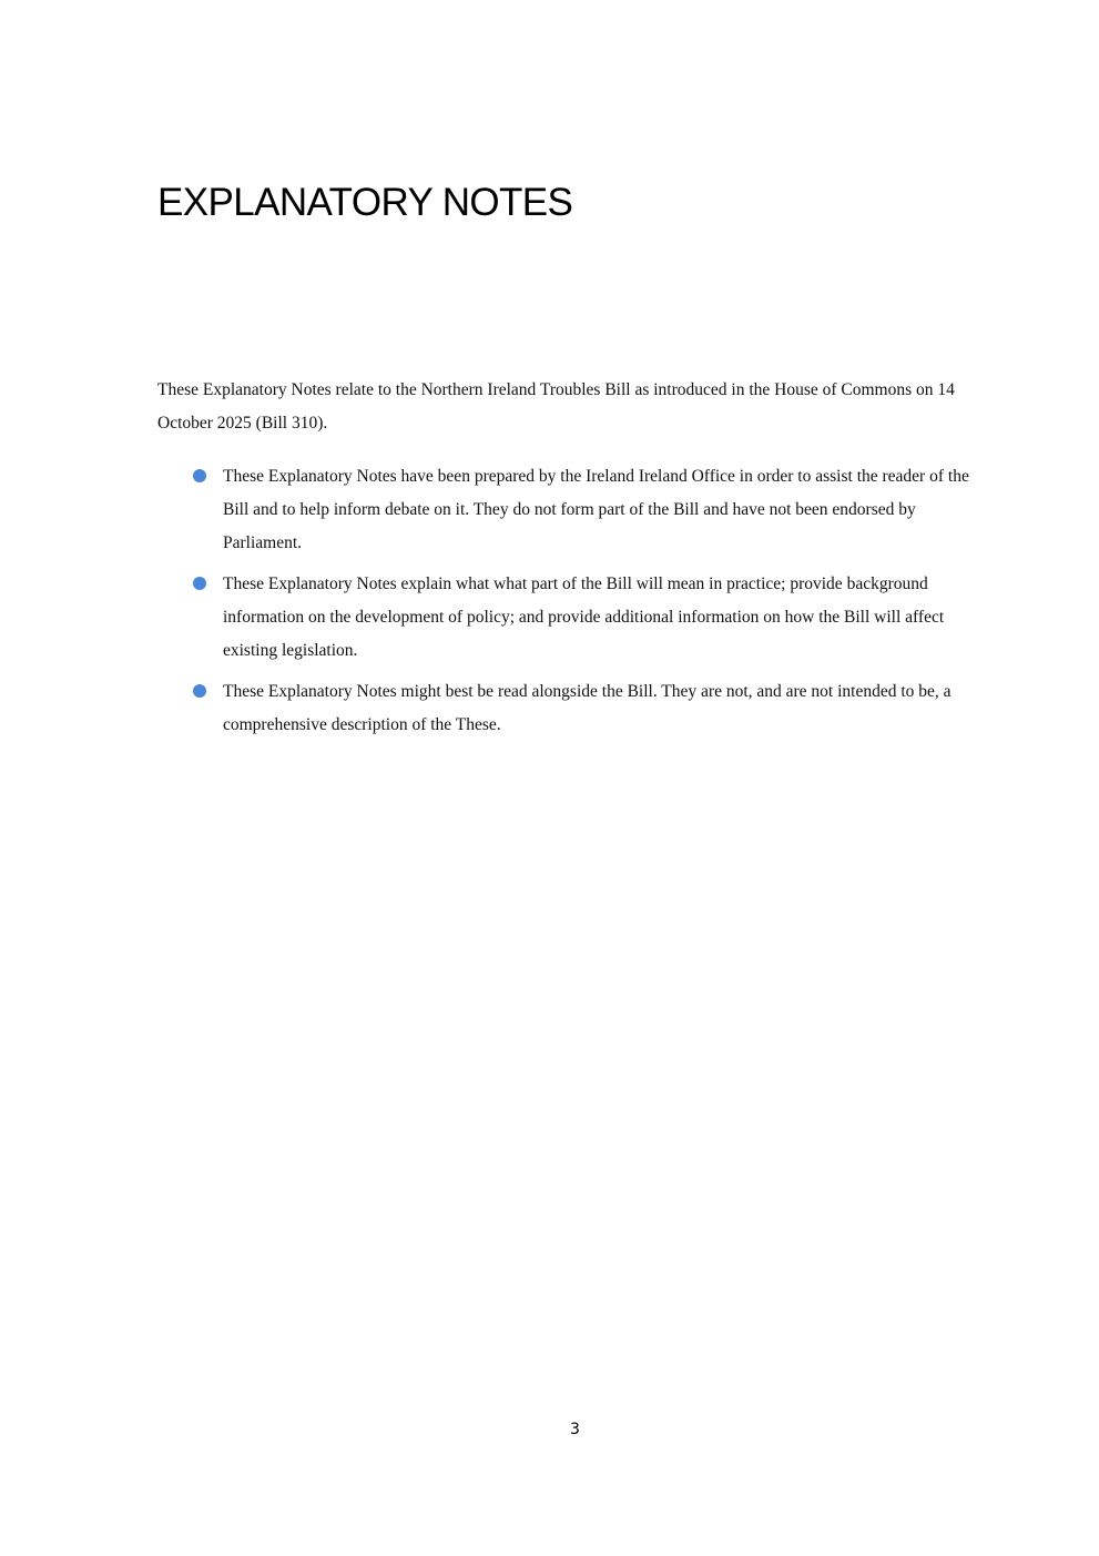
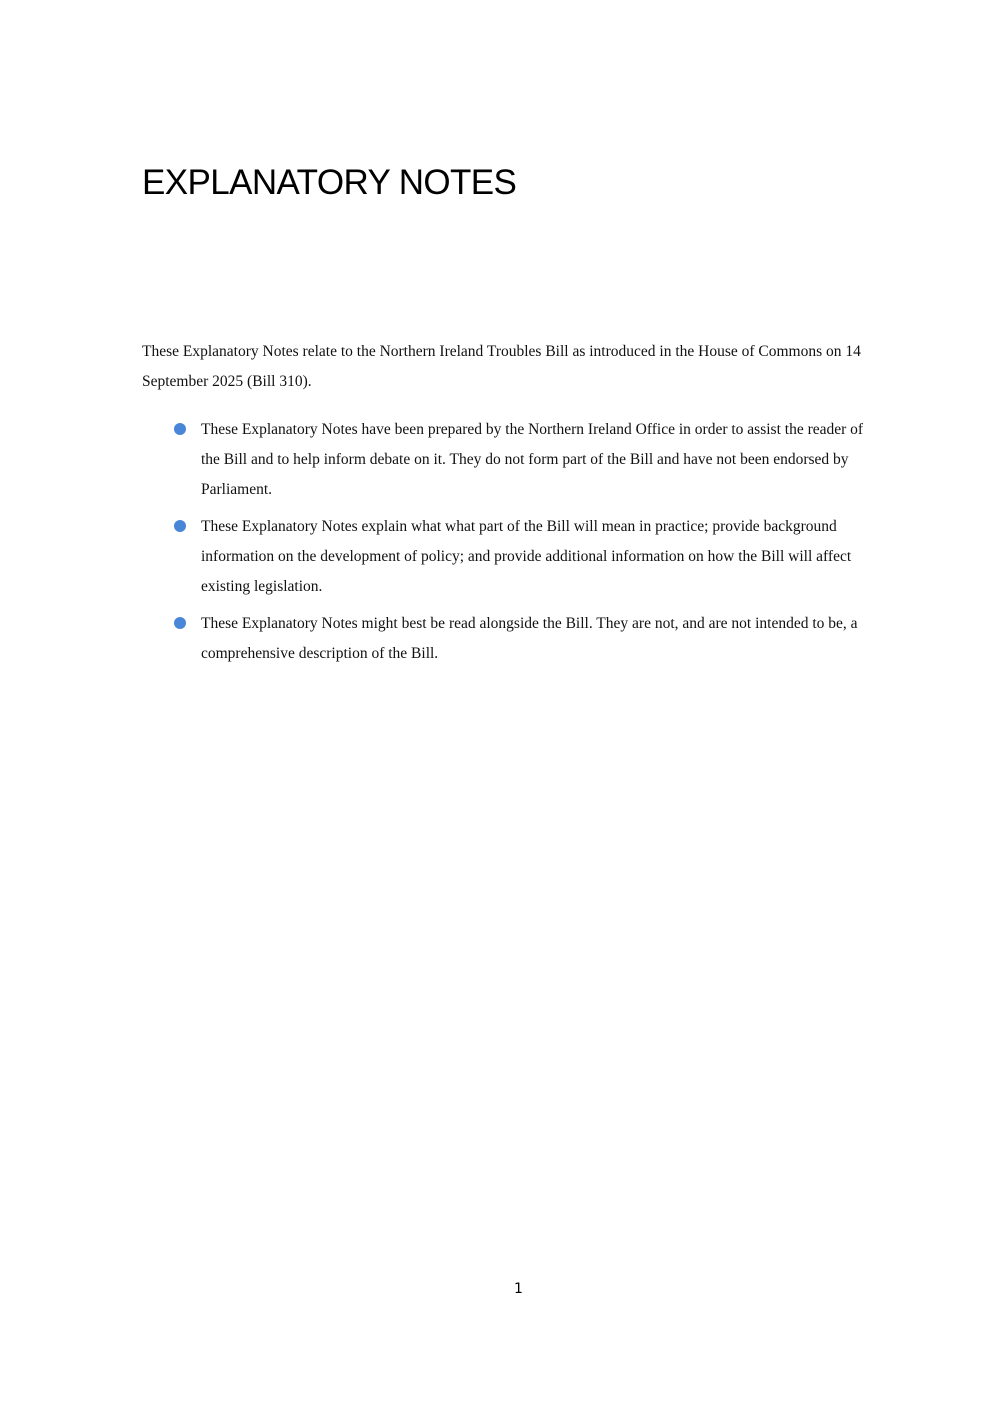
  EXPLANATORY NOTES
- These Explanatory Notes relate to the Northern Ireland Troubles Bill as introduced in the House of Commons on 14 October 2025 (Bill 310).
+ These Explanatory Notes relate to the Northern Ireland Troubles Bill as introduced in the House of Commons on 14 September 2025 (Bill 310).
- These Explanatory Notes have been prepared by the Ireland Ireland Office in order to assist the reader of the Bill and to help inform debate on it. They do not form part of the Bill and have not been endorsed by Parliament.
+ These Explanatory Notes have been prepared by the Northern Ireland Office in order to assist the reader of the Bill and to help inform debate on it. They do not form part of the Bill and have not been endorsed by Parliament.
  These Explanatory Notes explain what what part of the Bill will mean in practice; provide background information on the development of policy; and provide additional information on how the Bill will affect existing legislation.
- These Explanatory Notes might best be read alongside the Bill. They are not, and are not intended to be, a comprehensive description of the These.
+ These Explanatory Notes might best be read alongside the Bill. They are not, and are not intended to be, a comprehensive description of the Bill.
- 3
+ 1
